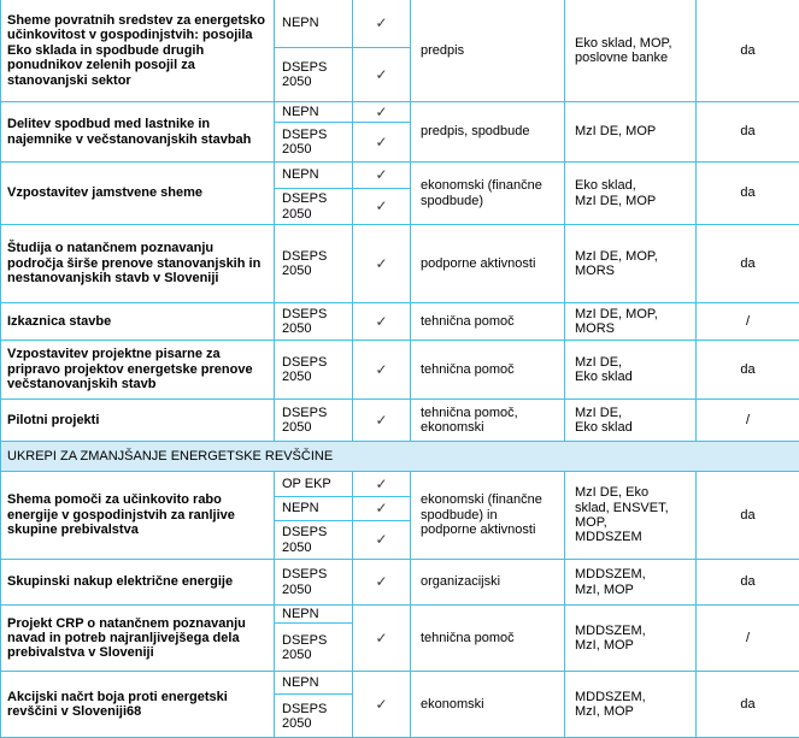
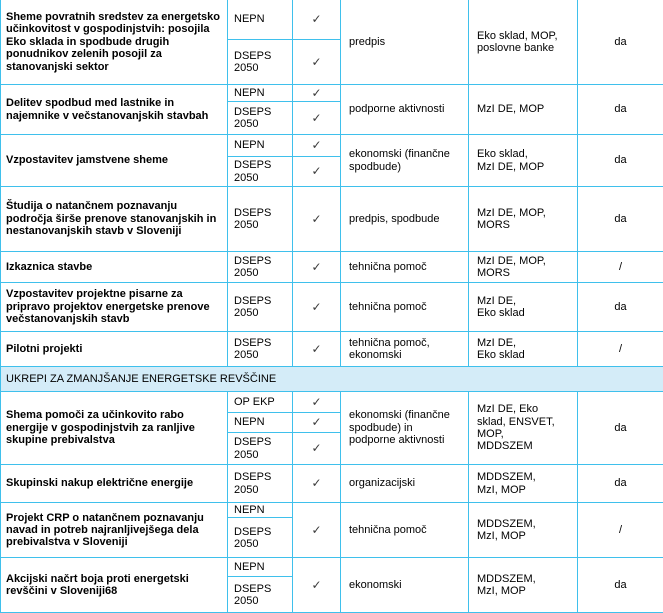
  Sheme povratnih sredstev za energetsko učinkovitost v gospodinjstvih: posojila Eko sklada in spodbude drugih ponudnikov zelenih posojil za stanovanjski sektor	NEPN	✓	predpis	Eko sklad, MOP, poslovne banke	da
  DSEPS 2050	✓
- Delitev spodbud med lastnike in najemnike v večstanovanjskih stavbah	NEPN	✓	predpis, spodbude	MzI DE, MOP	da
+ Delitev spodbud med lastnike in najemnike v večstanovanjskih stavbah	NEPN	✓	podporne aktivnosti	MzI DE, MOP	da
  DSEPS 2050	✓
  Vzpostavitev jamstvene sheme	NEPN	✓	ekonomski (finančne spodbude)	Eko sklad, MzI DE, MOP	da
  DSEPS 2050	✓
- Študija o natančnem poznavanju področja širše prenove stanovanjskih in nestanovanjskih stavb v Sloveniji	DSEPS 2050	✓	podporne aktivnosti	MzI DE, MOP, MORS	da
+ Študija o natančnem poznavanju področja širše prenove stanovanjskih in nestanovanjskih stavb v Sloveniji	DSEPS 2050	✓	predpis, spodbude	MzI DE, MOP, MORS	da
  Izkaznica stavbe	DSEPS 2050	✓	tehnična pomoč	MzI DE, MOP, MORS	/
  Vzpostavitev projektne pisarne za pripravo projektov energetske prenove večstanovanjskih stavb	DSEPS 2050	✓	tehnična pomoč	MzI DE, Eko sklad	da
  Pilotni projekti	DSEPS 2050	✓	tehnična pomoč, ekonomski	MzI DE, Eko sklad	/
  UKREPI ZA ZMANJŠANJE ENERGETSKE REVŠČINE
  Shema pomoči za učinkovito rabo energije v gospodinjstvih za ranljive skupine prebivalstva	OP EKP	✓	ekonomski (finančne spodbude) in podporne aktivnosti	MzI DE, Eko sklad, ENSVET, MOP, MDDSZEM	da
  NEPN	✓
  DSEPS 2050	✓
  Skupinski nakup električne energije	DSEPS 2050	✓	organizacijski	MDDSZEM, MzI, MOP	da
  Projekt CRP o natančnem poznavanju navad in potreb najranljivejšega dela prebivalstva v Sloveniji	NEPN	✓	tehnična pomoč	MDDSZEM, MzI, MOP	/
  DSEPS 2050
  Akcijski načrt boja proti energetski revščini v Sloveniji68	NEPN	✓	ekonomski	MDDSZEM, MzI, MOP	da
  DSEPS 2050
